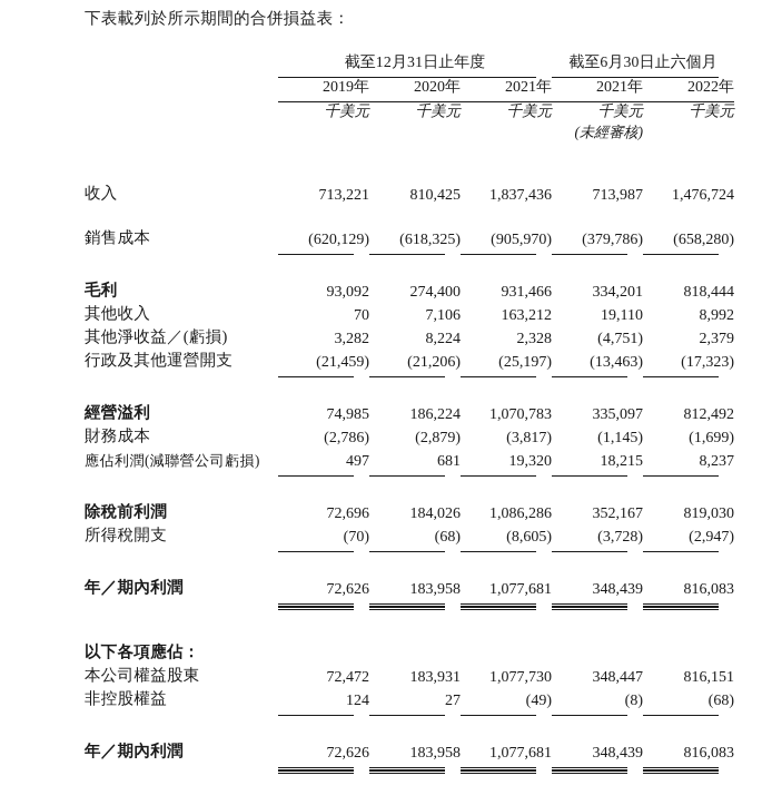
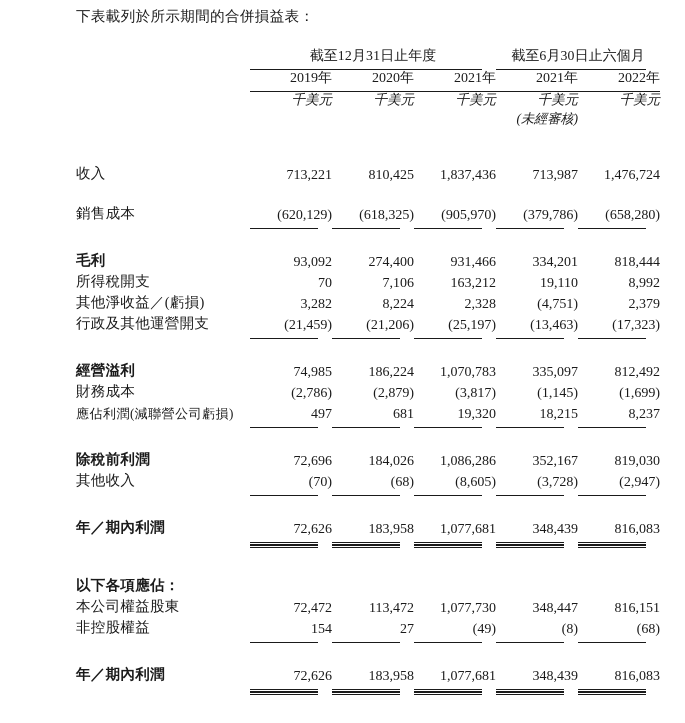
  下表載列於所示期間的合併損益表：
  	截至12月31日止年度	截至6月30日止六個月
  	2019年	2020年	2021年	2021年	2022年
  	千美元	千美元	千美元	千美元	千美元
  				(未經審核)
  收入	713,221	810,425	1,837,436	713,987	1,476,724
  銷售成本	(620,129)	(618,325)	(905,970)	(379,786)	(658,280)
  毛利	93,092	274,400	931,466	334,201	818,444
- 其他收入	70	7,106	163,212	19,110	8,992
+ 所得稅開支	70	7,106	163,212	19,110	8,992
  其他淨收益／(虧損)	3,282	8,224	2,328	(4,751)	2,379
  行政及其他運營開支	(21,459)	(21,206)	(25,197)	(13,463)	(17,323)
  經營溢利	74,985	186,224	1,070,783	335,097	812,492
  財務成本	(2,786)	(2,879)	(3,817)	(1,145)	(1,699)
  應佔利潤(減聯營公司虧損)	497	681	19,320	18,215	8,237
  除稅前利潤	72,696	184,026	1,086,286	352,167	819,030
- 所得稅開支	(70)	(68)	(8,605)	(3,728)	(2,947)
+ 其他收入	(70)	(68)	(8,605)	(3,728)	(2,947)
  年／期內利潤	72,626	183,958	1,077,681	348,439	816,083
  以下各項應佔：
- 本公司權益股東	72,472	183,931	1,077,730	348,447	816,151
+ 本公司權益股東	72,472	113,472	1,077,730	348,447	816,151
- 非控股權益	124	27	(49)	(8)	(68)
+ 非控股權益	154	27	(49)	(8)	(68)
  年／期內利潤	72,626	183,958	1,077,681	348,439	816,083
